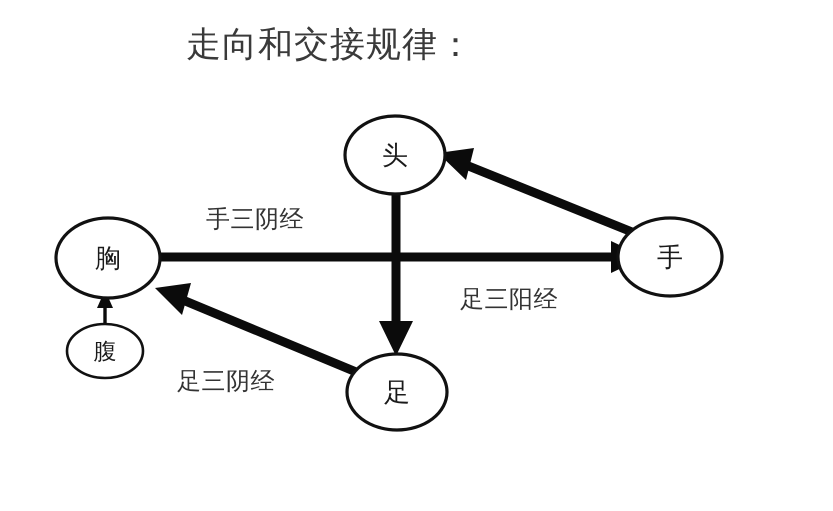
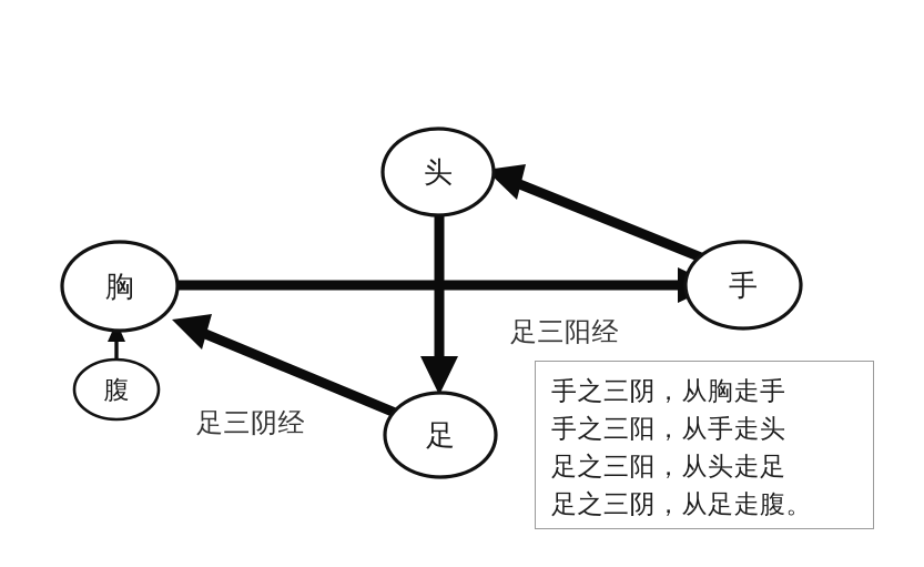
- 走向和交接规律：
  头
  胸
  手
  足
  腹
- 手三阴经
  足三阳经
  足三阴经
+ 手之三阴，从胸走手
+ 手之三阳，从手走头
+ 足之三阳，从头走足
+ 足之三阴，从足走腹。
